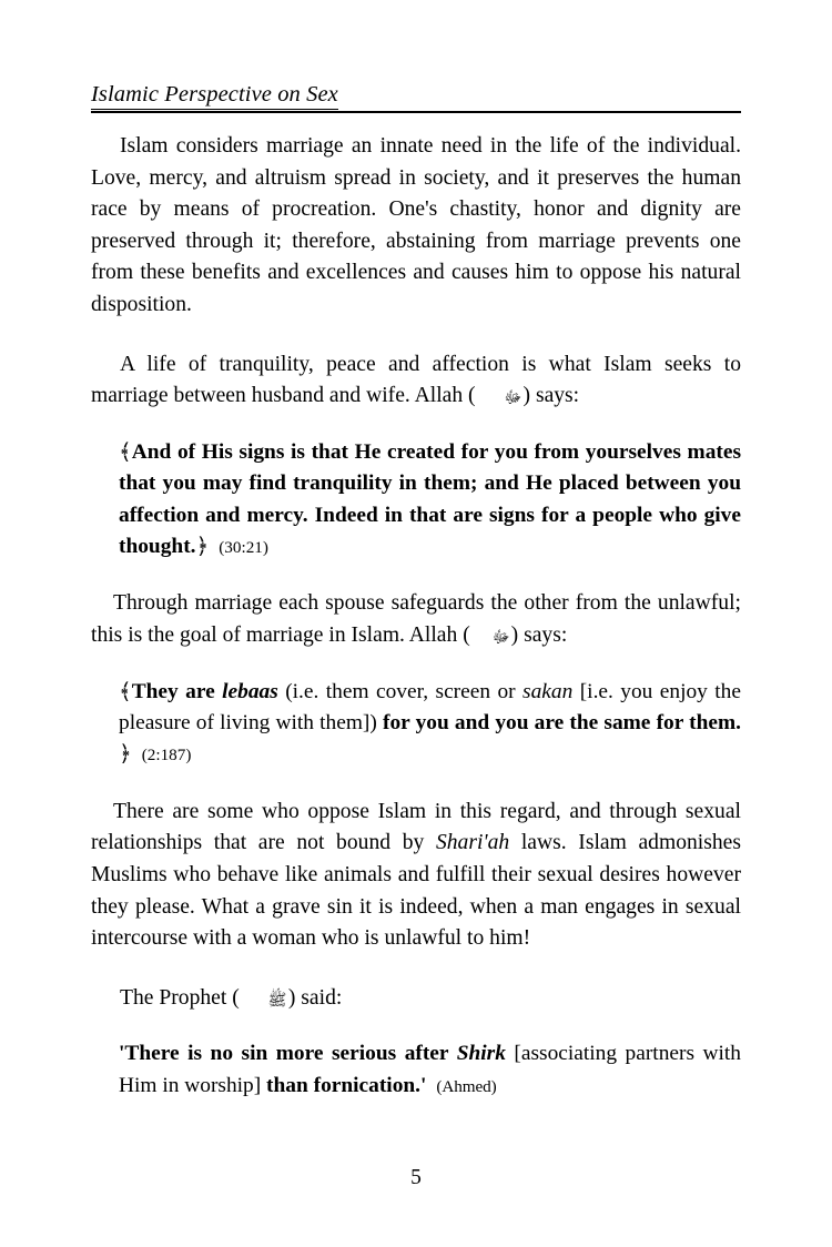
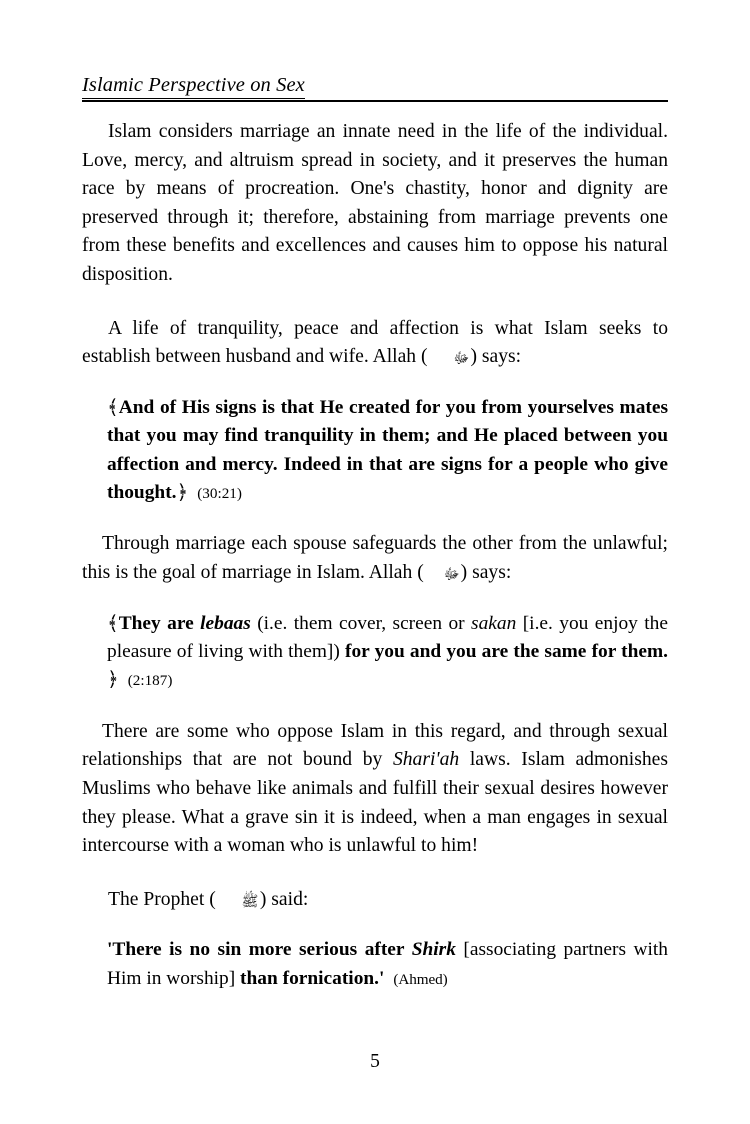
  Islamic Perspective on Sex
  Islam considers marriage an innate need in the life of the individual. Love, mercy, and altruism spread in society, and it preserves the human race by means of procreation. One's chastity, honor and dignity are preserved through it; therefore, abstaining from marriage prevents one from these benefits and excellences and causes him to oppose his natural disposition.
- A life of tranquility, peace and affection is what Islam seeks to marriage between husband and wife. Allah ( ﷻ) says:
+ A life of tranquility, peace and affection is what Islam seeks to establish between husband and wife. Allah ( ﷻ) says:
  ﴾And of His signs is that He created for you from yourselves mates that you may find tranquility in them; and He placed between you affection and mercy. Indeed in that are signs for a people who give thought.﴿ (30:21)
  Through marriage each spouse safeguards the other from the unlawful; this is the goal of marriage in Islam. Allah ( ﷻ) says:
  ﴾They are lebaas (i.e. them cover, screen or sakan [i.e. you enjoy the pleasure of living with them]) for you and you are the same for them.﴿ (2:187)
  There are some who oppose Islam in this regard, and through sexual relationships that are not bound by Shari'ah laws. Islam admonishes Muslims who behave like animals and fulfill their sexual desires however they please. What a grave sin it is indeed, when a man engages in sexual intercourse with a woman who is unlawful to him!
  The Prophet ( ﷺ) said:
  'There is no sin more serious after Shirk [associating partners with Him in worship] than fornication.' (Ahmed)
  5
